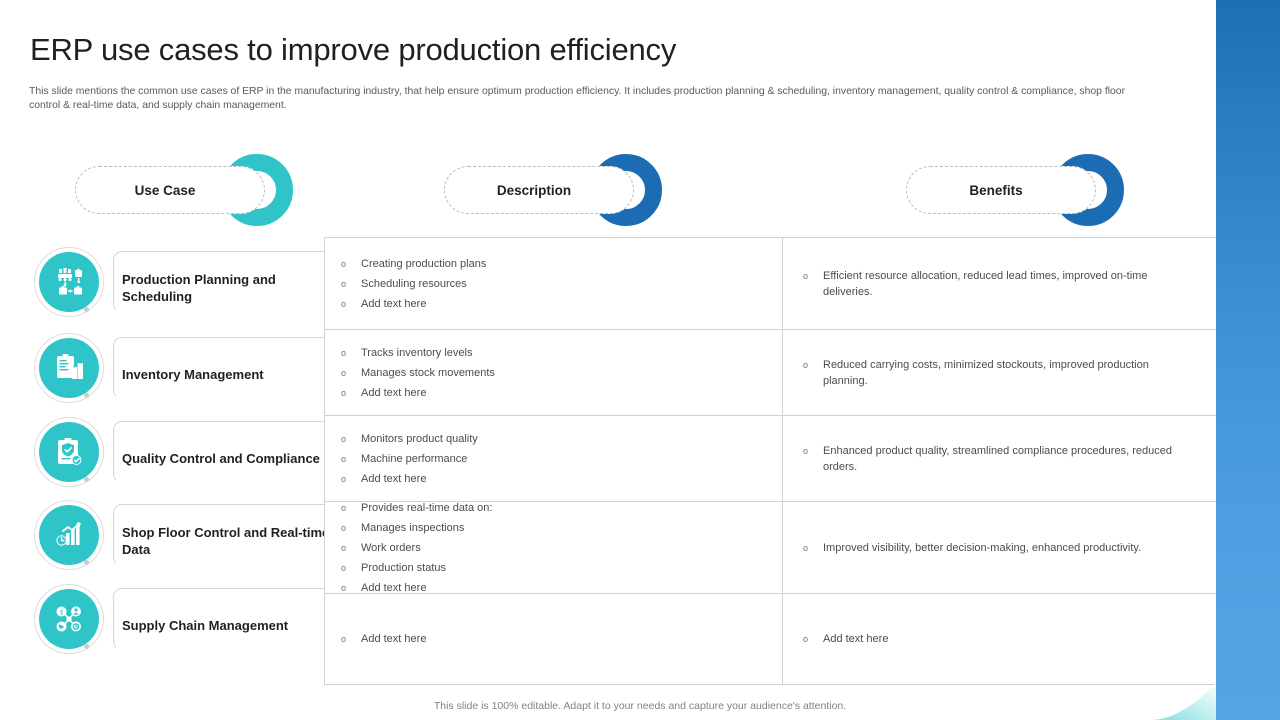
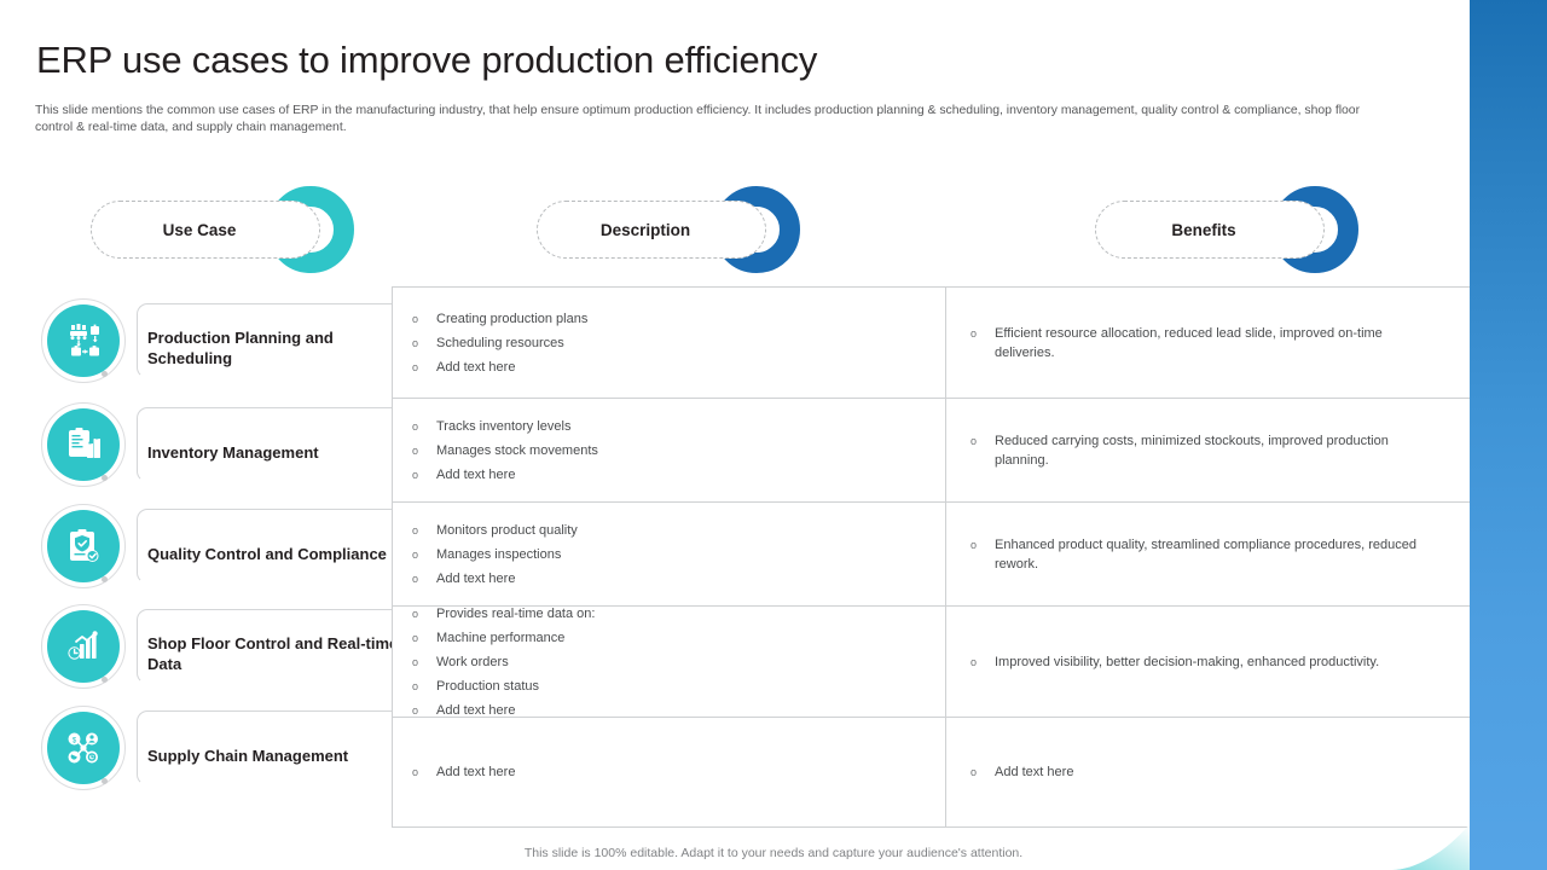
  ERP use cases to improve production efficiency
  This slide mentions the common use cases of ERP in the manufacturing industry, that help ensure optimum production efficiency. It includes production planning & scheduling, inventory management, quality control & compliance, shop floor control & real-time data, and supply chain management.
  Use Case
  Description
  Benefits
  Production Planning and Scheduling
  Inventory Management
  Quality Control and Compliance
  Shop Floor Control and Real-tim Data
  Supply Chain Management
  o
  Creating production plans
  o
  Scheduling resources
  o
  Add text here
  o
- Efficient resource allocation, reduced lead times, improved on-time deliveries.
+ Efficient resource allocation, reduced lead slide, improved on-time deliveries.
  o
  Tracks inventory levels
  o
  Manages stock movements
  o
  Add text here
  o
  Reduced carrying costs, minimized stockouts, improved production planning.
  o
  Monitors product quality
  o
- Machine performance
+ Manages inspections
  o
  Add text here
  o
- Enhanced product quality, streamlined compliance procedures, reduced orders.
+ Enhanced product quality, streamlined compliance procedures, reduced rework.
  o
  Provides real-time data on:
  o
- Manages inspections
+ Machine performance
  o
  Work orders
  o
  Production status
  o
  Add text here
  o
  Improved visibility, better decision-making, enhanced productivity.
  o
  Add text here
  o
  Add text here
  This slide is 100% editable. Adapt it to your needs and capture your audience's attention.
